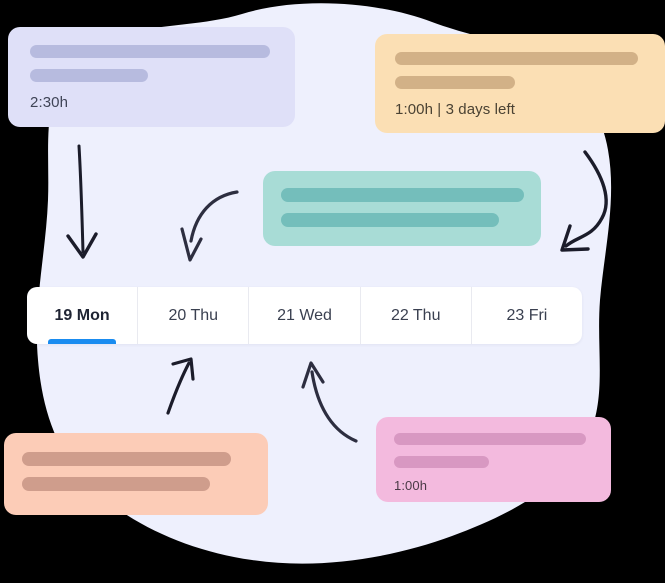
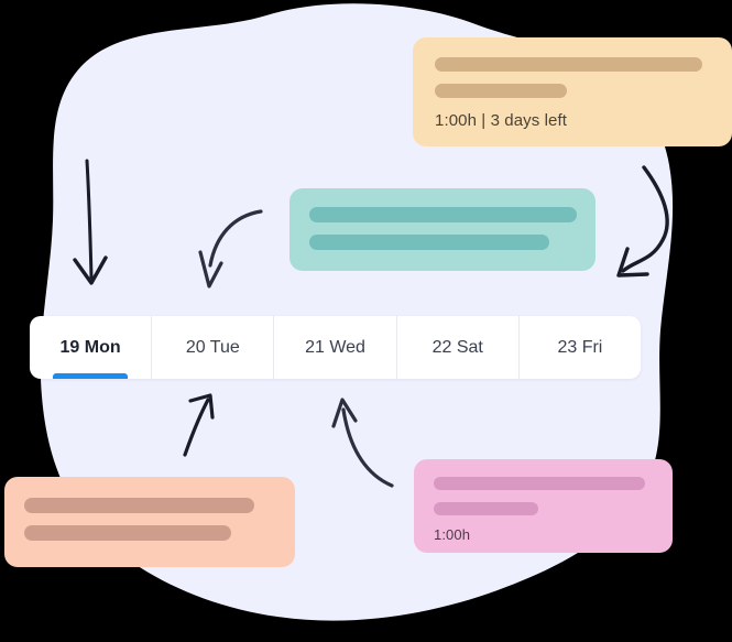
- 2:30h
  1:00h | 3 days left
  1:00h
  19 Mon
- 20 Thu
+ 20 Tue
  21 Wed
- 22 Thu
+ 22 Sat
  23 Fri
